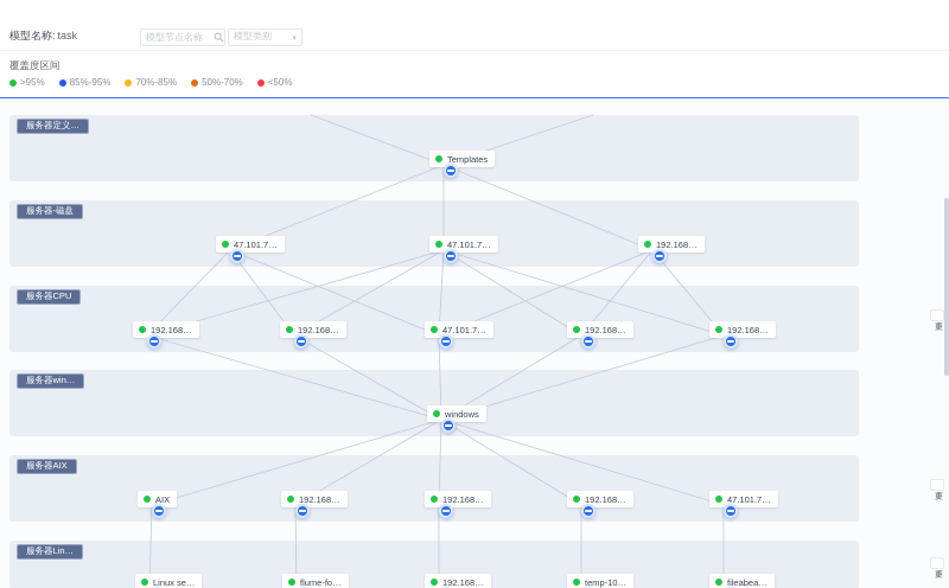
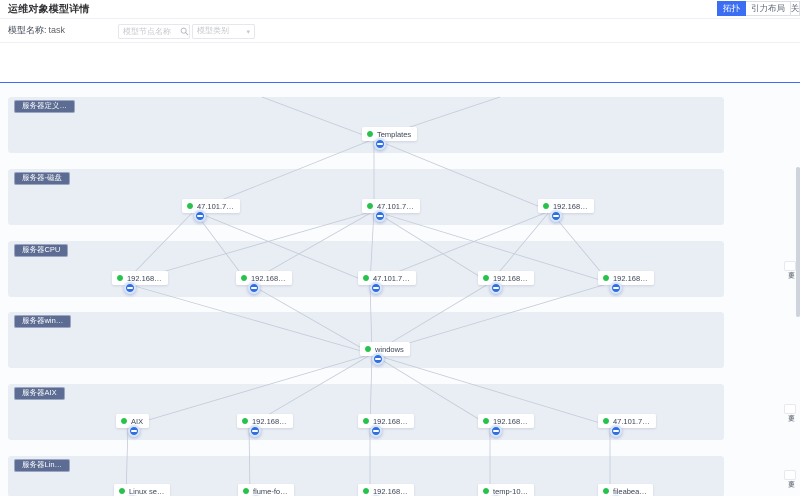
+ 运维对象模型详情
+ 拓扑
+ 引力布局
+ 关
  模型名称: task
  模型节点名称
  模型类别
- 覆盖度区间
- >95%
- 85%-95%
- 70%-85%
- 50%-70%
- <50%
  服务器定义…
  服务器-磁盘
  服务器CPU
  服务器win…
  服务器AIX
  服务器Lin…
  Templates
  47.101.7…
  47.101.7…
  192.168…
  192.168…
  192.168…
  47.101.7…
  192.168…
  192.168…
  windows
  AIX
  192.168…
  192.168…
  192.168…
  47.101.7…
  Linux se…
  flume-fo…
  192.168…
  temp-10…
  fileabea…
